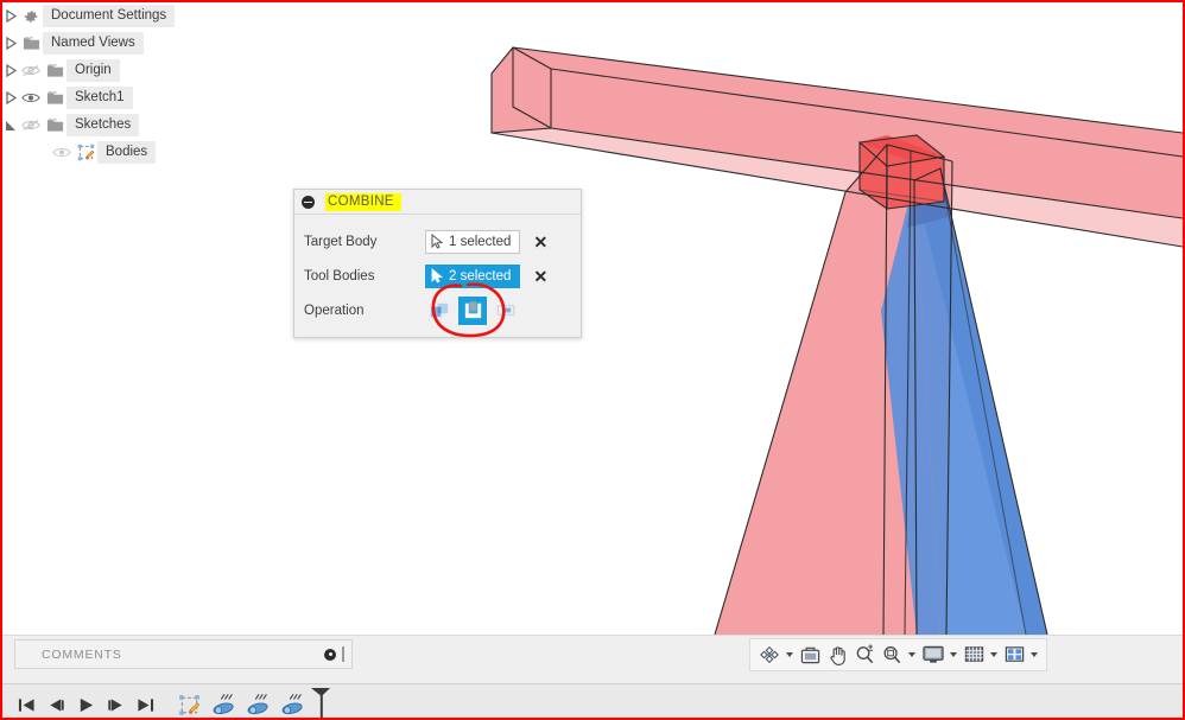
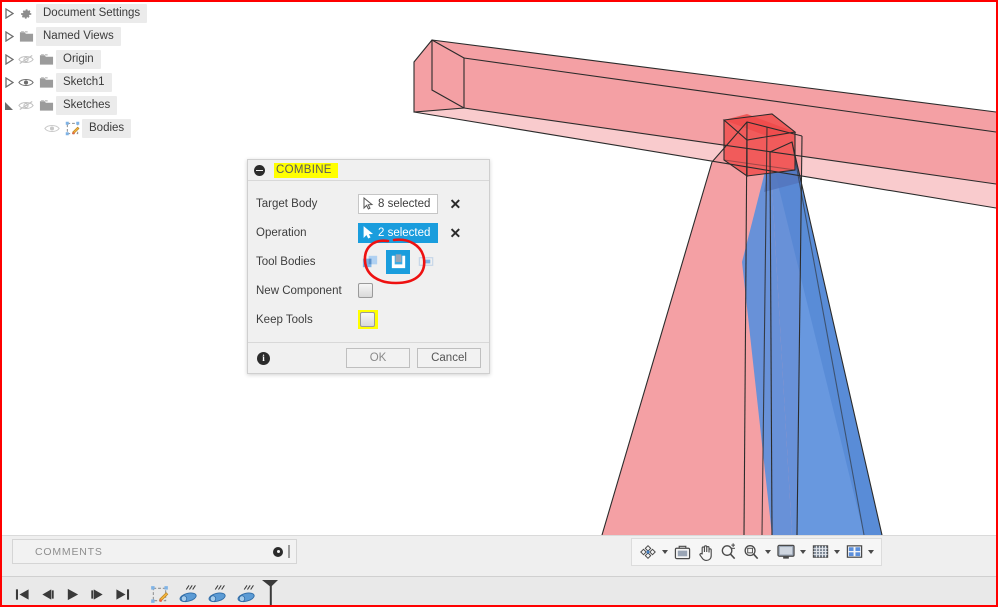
  Document Settings
  Named Views
  Origin
  Sketch1
  Sketches
  Bodies
  COMBINE
  Target Body
- 1 selected
+ 8 selected
  ✕
- Tool Bodies
+ Operation
  2 selected
  ✕
- Operation
+ Tool Bodies
+ New Component
+ Keep Tools
+ i
+ OK
+ Cancel
  COMMENTS
